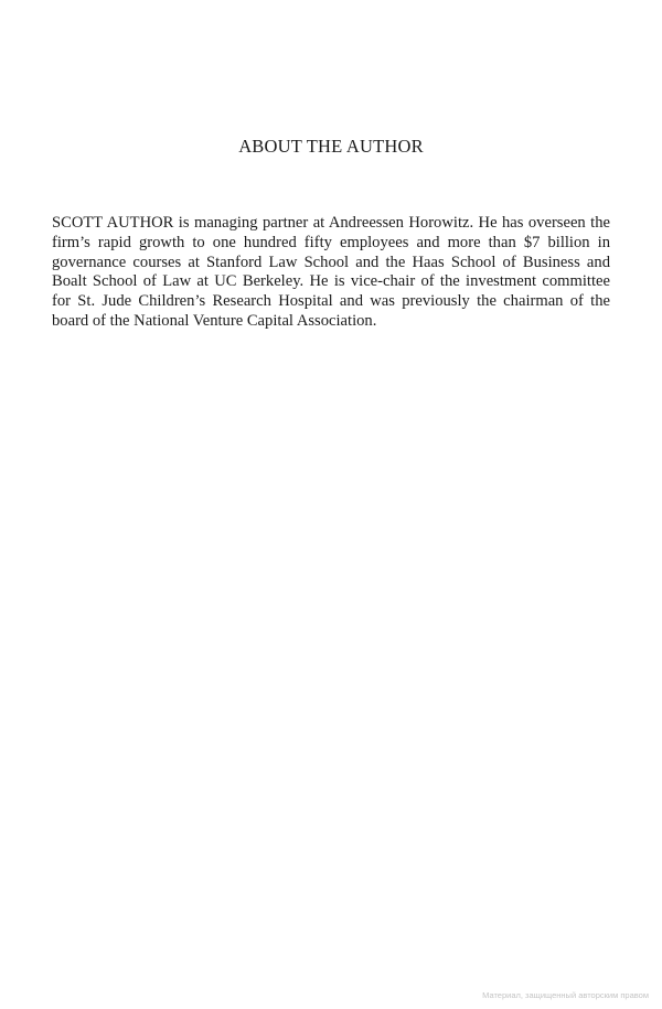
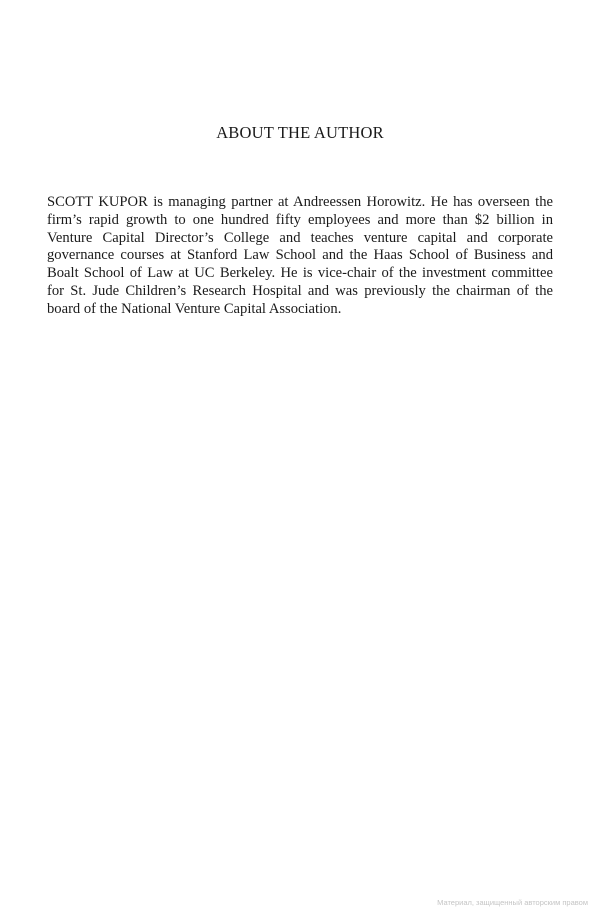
  ABOUT THE AUTHOR
- SCOTT AUTHOR is managing partner at Andreessen Horowitz. He has overseen the
+ SCOTT KUPOR is managing partner at Andreessen Horowitz. He has overseen the
- firm’s rapid growth to one hundred fifty employees and more than $7 billion in
+ firm’s rapid growth to one hundred fifty employees and more than $2 billion in
+ Venture Capital Director’s College and teaches venture capital and corporate
  governance courses at Stanford Law School and the Haas School of Business and
  Boalt School of Law at UC Berkeley. He is vice-chair of the investment committee
  for St. Jude Children’s Research Hospital and was previously the chairman of the
  board of the National Venture Capital Association.
  Материал, защищенный авторским правом
